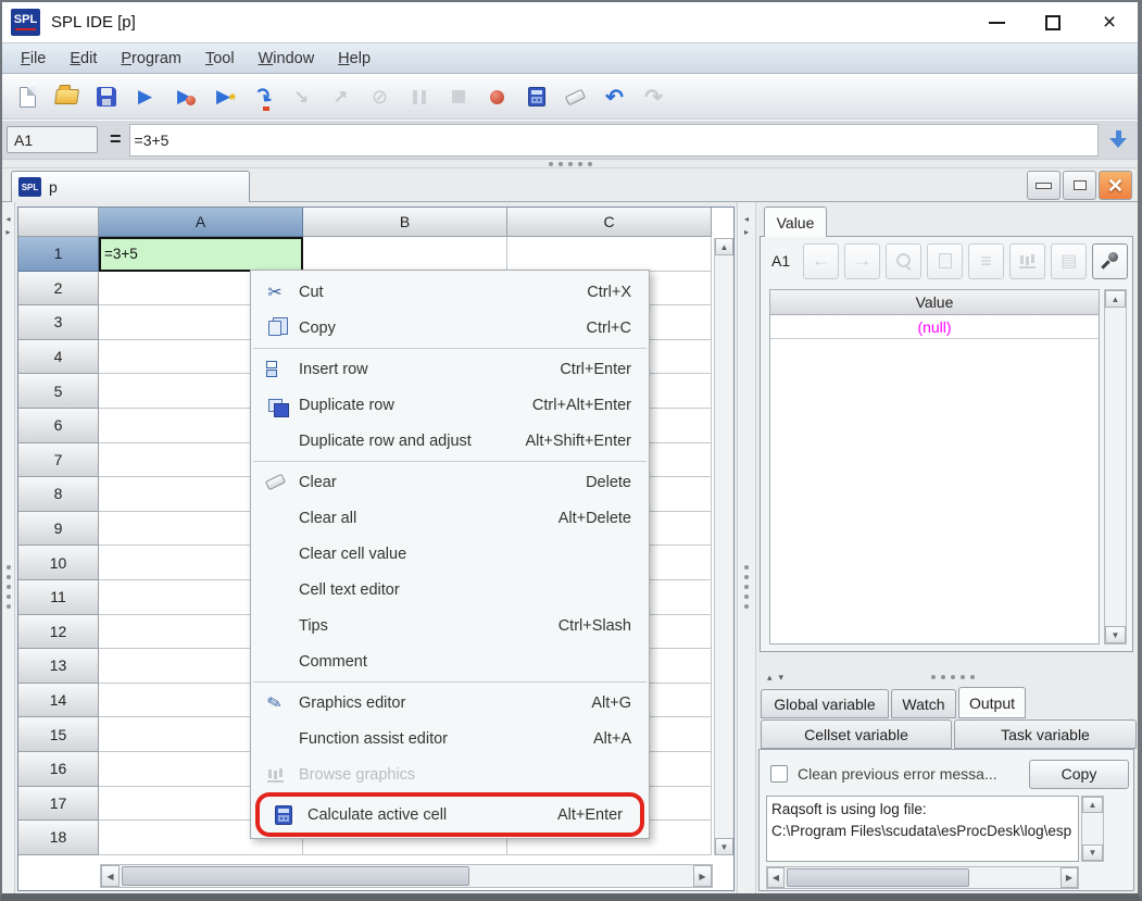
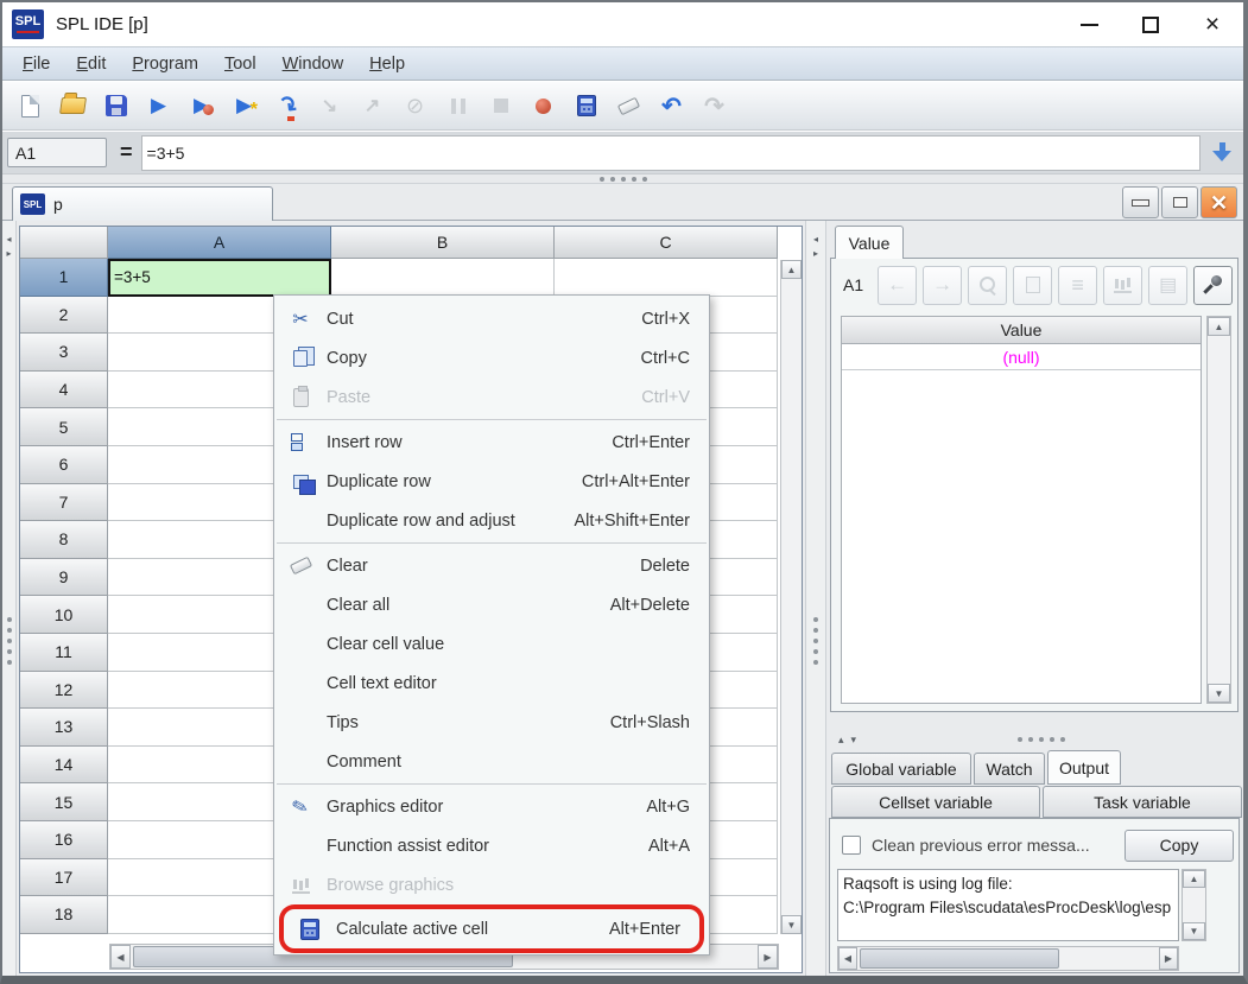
  SPL
  SPL IDE [p]
  ×
  File
  Edit
  Program
  Tool
  Window
  Help
  A1
  =
  =3+5
  SPL
  p
  ✕
  ◂
  ▸
  A
  B
  C
  1
  =3+5
  2
  3
  4
  5
  6
  7
  8
  9
  10
  11
  12
  13
  14
  15
  16
  17
  18
  ▲
  ▼
  ◀
  ▶
  ◂
  ▸
  Cut
  Ctrl+X
  Copy
  Ctrl+C
+ Paste
+ Ctrl+V
  Insert row
  Ctrl+Enter
  Duplicate row
  Ctrl+Alt+Enter
  Duplicate row and adjust
  Alt+Shift+Enter
  Clear
  Delete
  Clear all
  Alt+Delete
  Clear cell value
  Cell text editor
  Tips
  Ctrl+Slash
  Comment
  Graphics editor
  Alt+G
  Function assist editor
  Alt+A
  Browse graphics
  Calculate active cell
  Alt+Enter
  Value
  A1
  Value
  (null)
  ▲
  ▼
  ▴▾
  Global variable
  Watch
  Output
  Cellset variable
  Task variable
  Clean previous error messa...
  Copy
  Raqsoft is using log file:
  C:\Program Files\scudata\esProcDesk\log\esp
  ▲
  ▼
  ◀
  ▶
